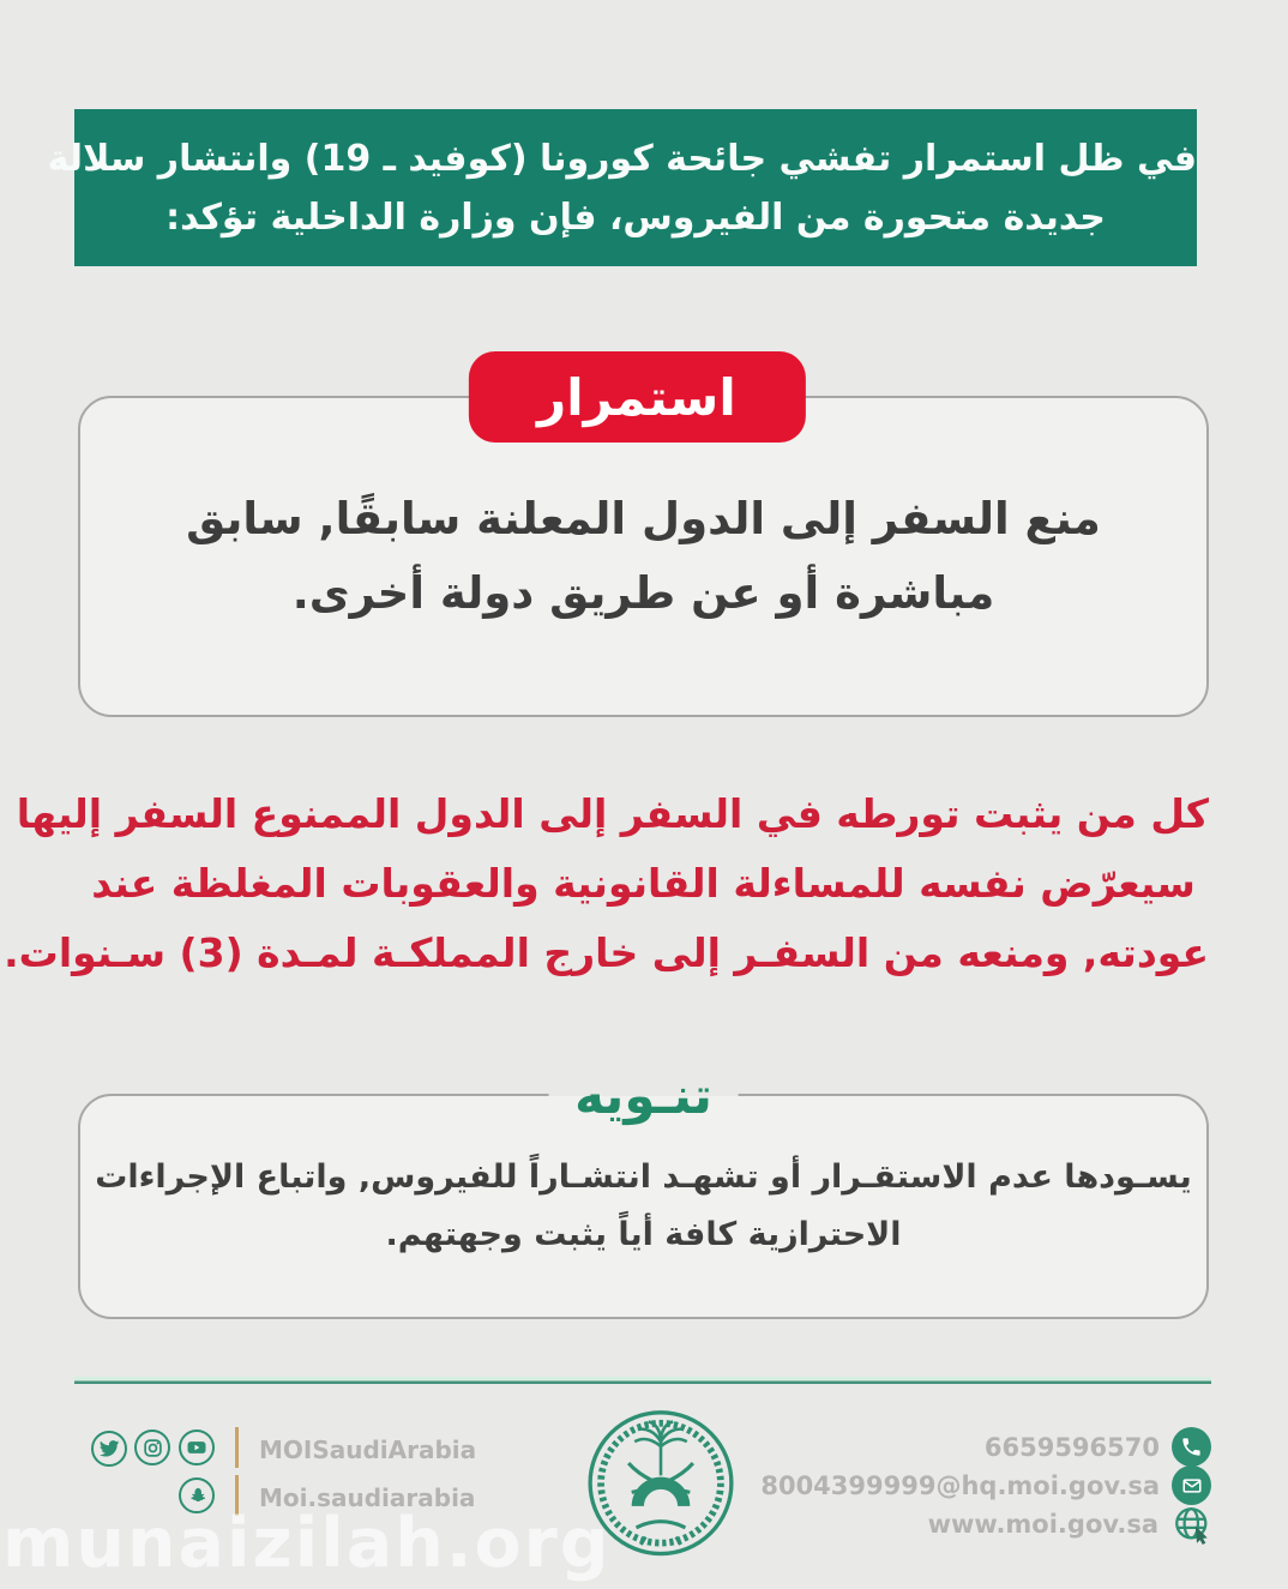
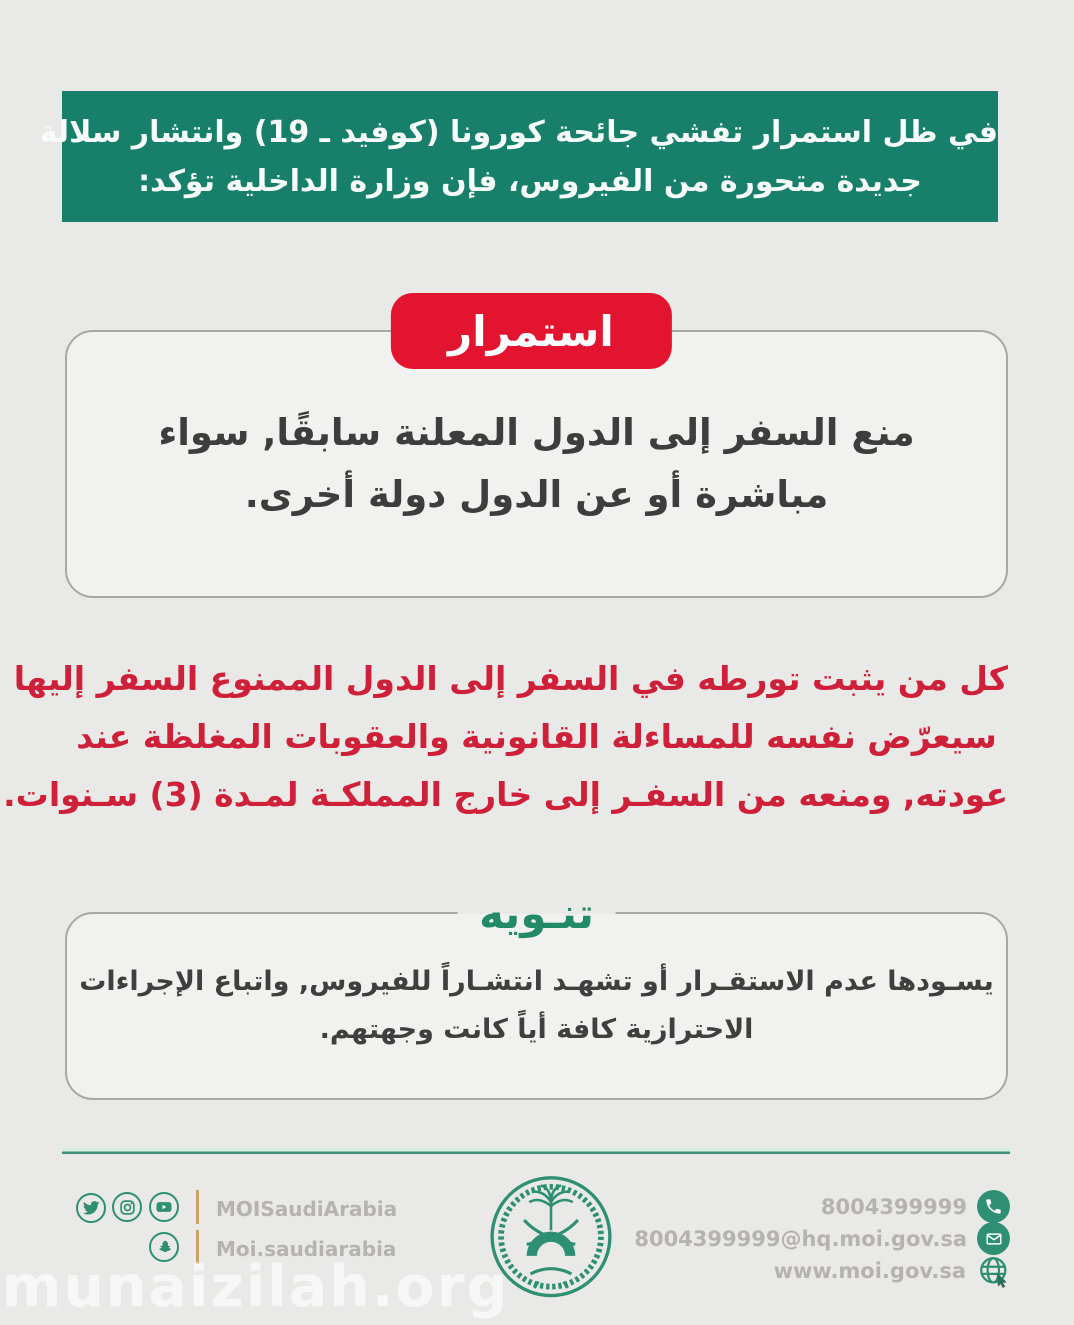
  في ظل استمرار تفشي جائحة كورونا (كوفيد ـ 19) وانتشار سلال
  جديدة متحورة من الفيروس، فإن وزارة الداخلية تؤكد:
  استمرار
- منع السفر إلى الدول المعلنة سابقًا, سابق
+ منع السفر إلى الدول المعلنة سابقًا, سواء
- مباشرة أو عن طريق دولة أخرى.
+ مباشرة أو عن الدول دولة أخرى.
  كل من يثبت تورطه في السفر إلى الدول الممنوع السفر إليها
  سيعرّض نفسه للمساءلة القانونية والعقوبات المغلظة عند
  عودته, ومنعه من السفـر إلى خارج المملكـة لمـدة (3) سـنوات.
  تنـويه
  يسـودها عدم الاستقـرار أو تشهـد انتشـاراً للفيروس, واتباع الإجراءات
- الاحترازية كافة أياً يثبت وجهتهم.
+ الاحترازية كافة أياً كانت وجهتهم.
  MOISaudiArabia
  Moi.saudiarabia
- 6659596570
+ 8004399999
  8004399999@hq.moi.gov.sa
  www.moi.gov.sa
  munaizilah.org
